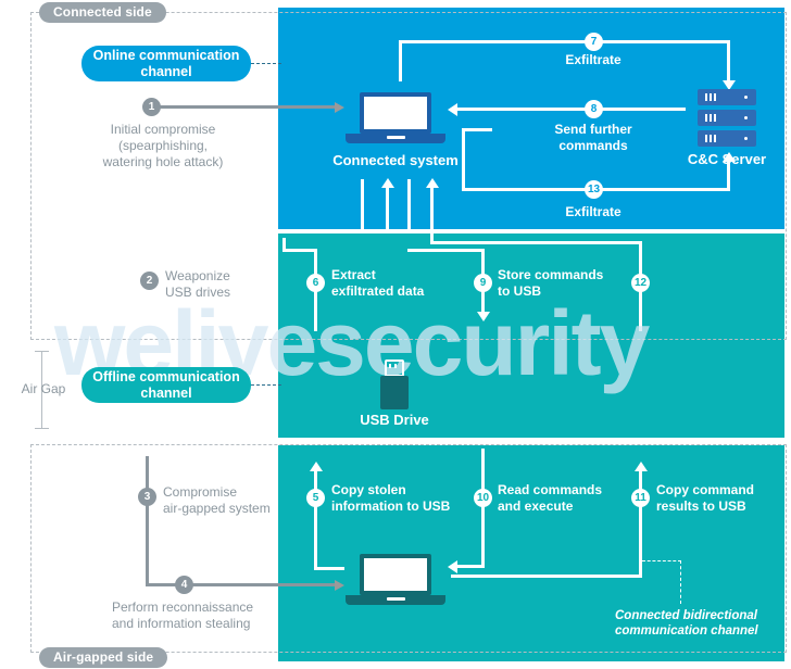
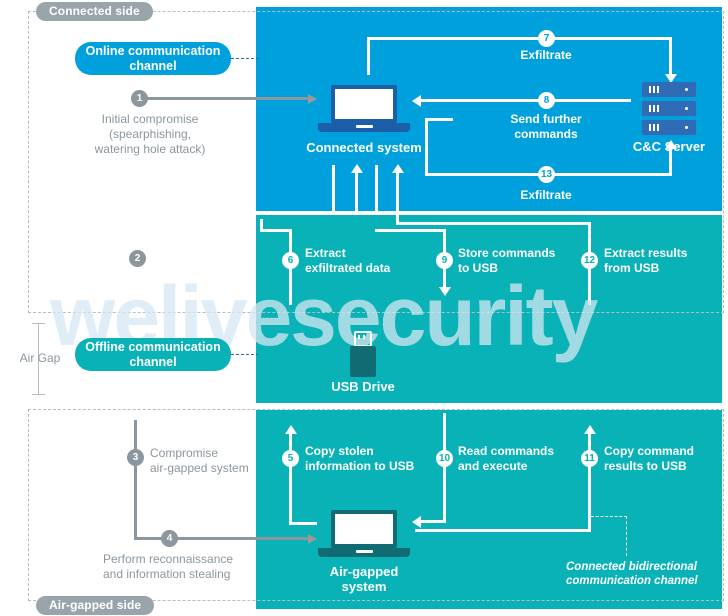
  welivesecurity
  Connected side
  Air-gapped side
  Air Gap
  Online communication
  channel
  Offline communication
  channel
  1
  Initial compromise
  (spearphishing,
  watering hole attack)
  2
- Weaponize
- USB drives
  3
  Compromise
  air-gapped system
  4
  Perform reconnaissance
  and information stealing
  7
  Exfiltrate
  8
  Send further
  commands
  13
  Exfiltrate
  6
  Extract
  exfiltrated data
  9
  Store commands
  to USB
  12
+ Extract results
+ from USB
  5
  Copy stolen
  information to USB
  10
  Read commands
  and execute
  11
  Copy command
  results to USB
  Connected bidirectional
  communication channel
  Connected system
  C&C Server
  USB Drive
+ Air-gapped
+ system
